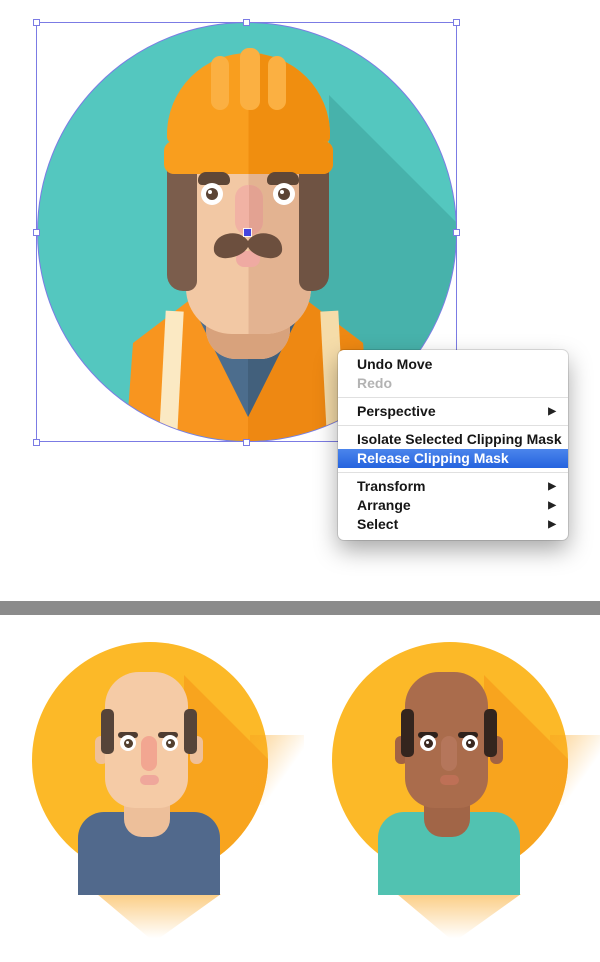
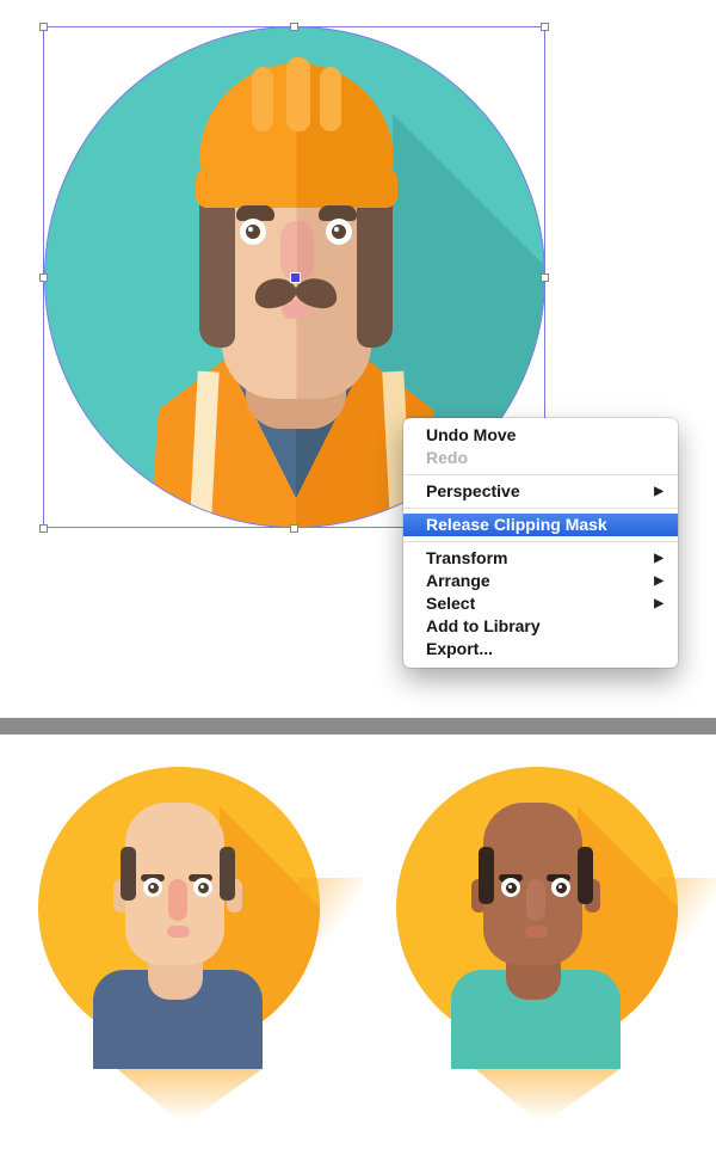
  Undo Move
  Redo
  Perspective
  ▶
- Isolate Selected Clipping Mask
  Release Clipping Mask
  Transform
  ▶
  Arrange
  ▶
  Select
  ▶
+ Add to Library
+ Export...
